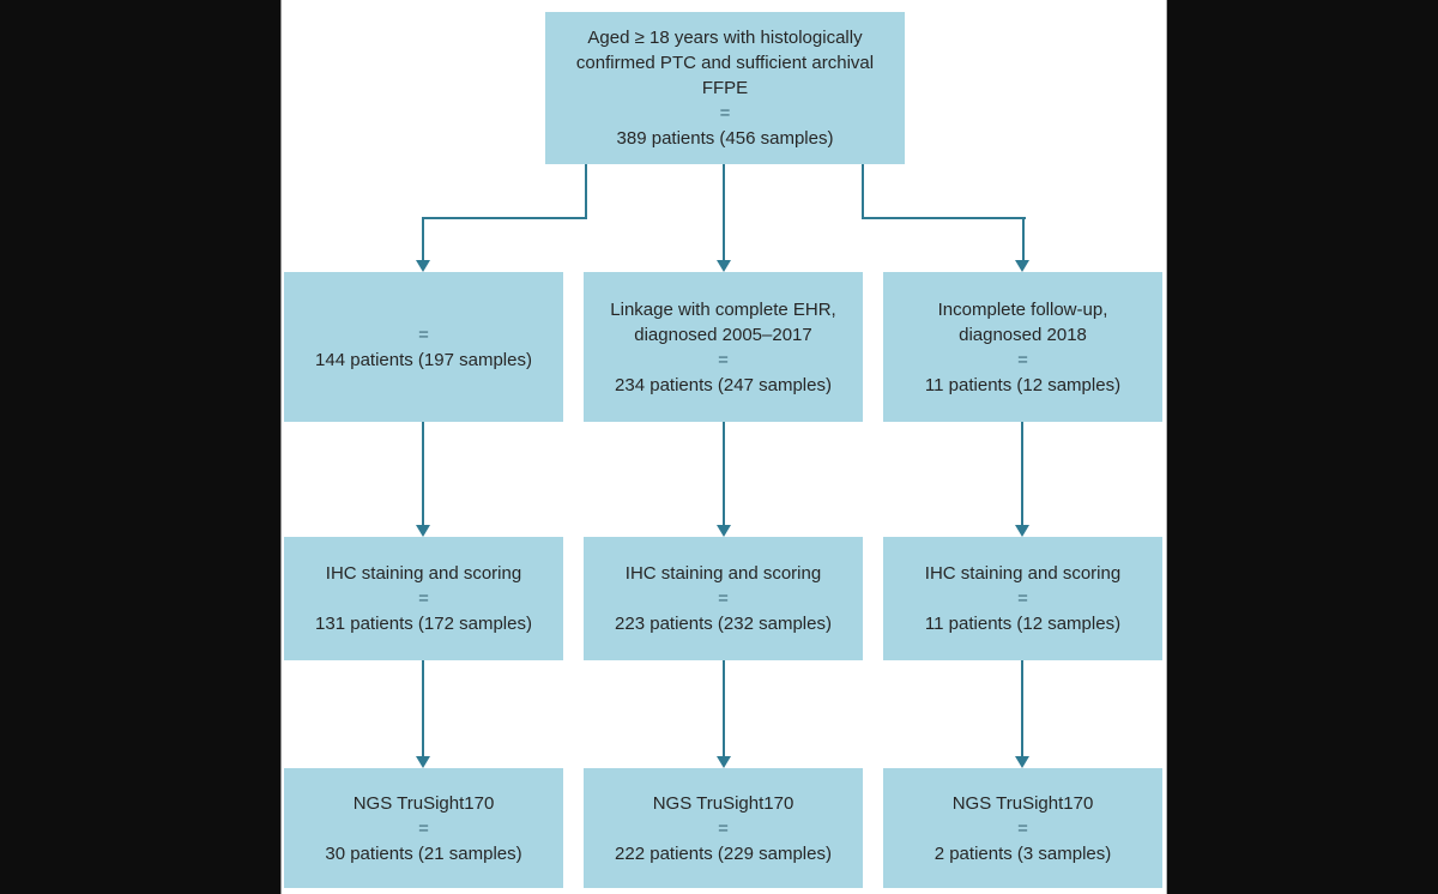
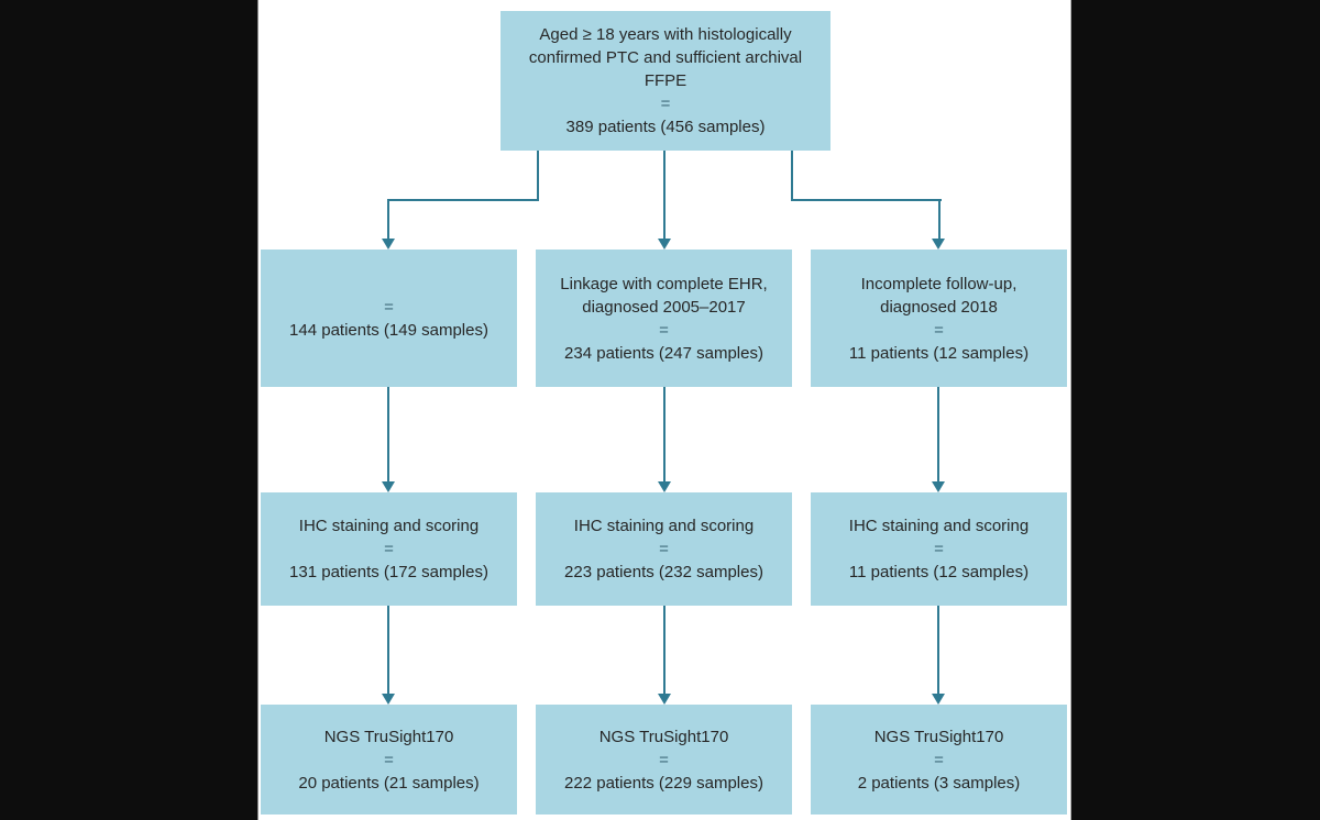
  Aged ≥ 18 years with histologically
  confirmed PTC and sufficient archival
  FFPE
  =
  389 patients (456 samples)
  =
- 144 patients (197 samples)
+ 144 patients (149 samples)
  Linkage with complete EHR,
  diagnosed 2005–2017
  =
  234 patients (247 samples)
  Incomplete follow-up,
  diagnosed 2018
  =
  11 patients (12 samples)
  IHC staining and scoring
  =
  131 patients (172 samples)
  IHC staining and scoring
  =
  223 patients (232 samples)
  IHC staining and scoring
  =
  11 patients (12 samples)
  NGS TruSight170
  =
- 30 patients (21 samples)
+ 20 patients (21 samples)
  NGS TruSight170
  =
  222 patients (229 samples)
  NGS TruSight170
  =
  2 patients (3 samples)
